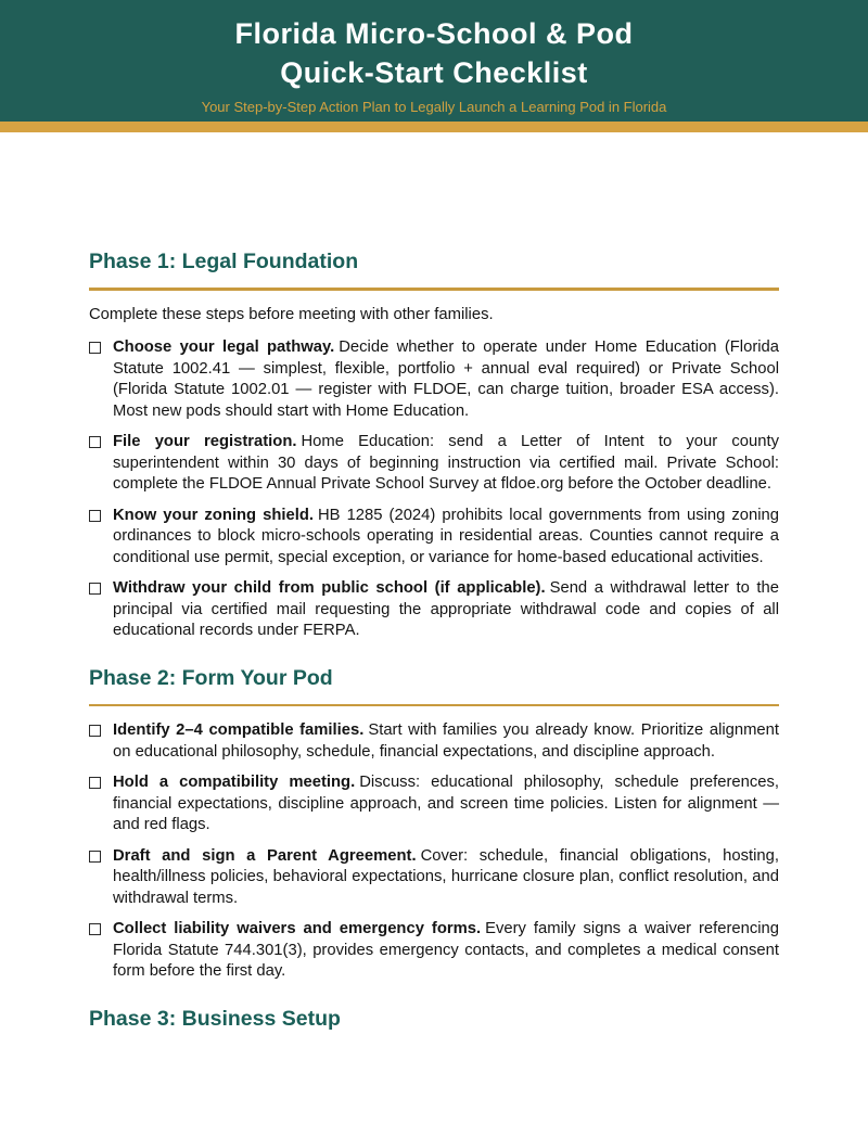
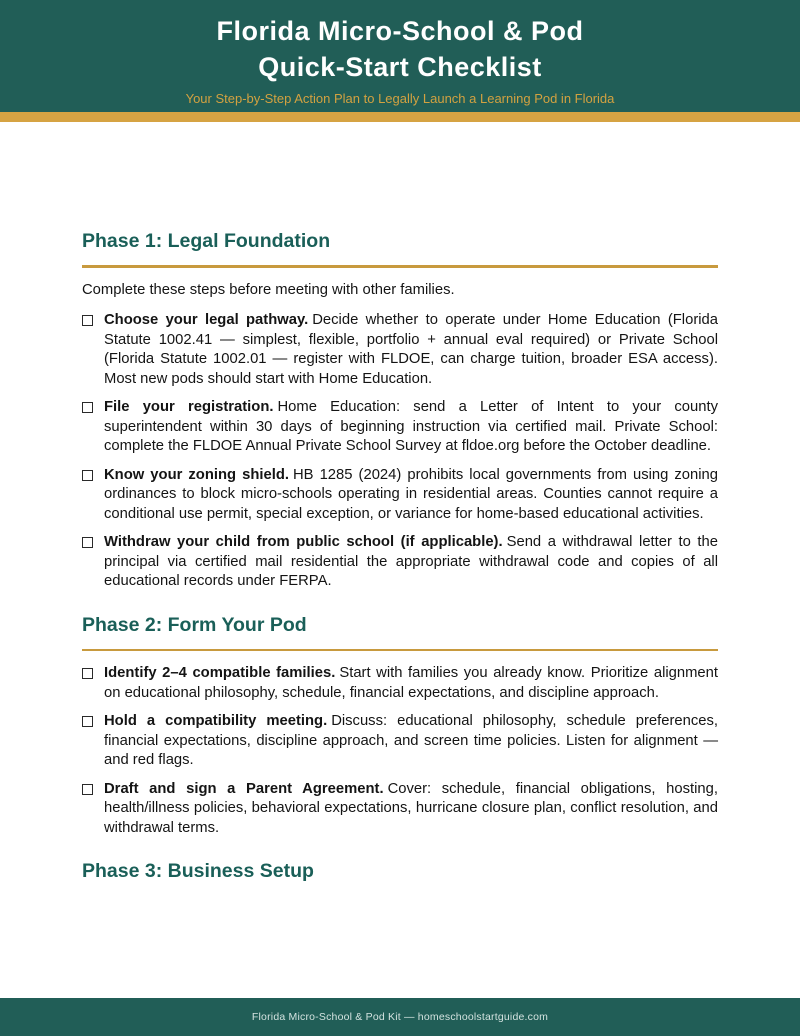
  Florida Micro-School & Pod
  Quick-Start Checklist
  Your Step-by-Step Action Plan to Legally Launch a Learning Pod in Florida
  Phase 1: Legal Foundation
  Complete these steps before meeting with other families.
  Choose your legal pathway. Decide whether to operate under Home Education (Florida Statute 1002.41 — simplest, flexible, portfolio + annual eval required) or Private School (Florida Statute 1002.01 — register with FLDOE, can charge tuition, broader ESA access). Most new pods should start with Home Education.
  File your registration. Home Education: send a Letter of Intent to your county superintendent within 30 days of beginning instruction via certified mail. Private School: complete the FLDOE Annual Private School Survey at fldoe.org before the October deadline.
  Know your zoning shield. HB 1285 (2024) prohibits local governments from using zoning ordinances to block micro-schools operating in residential areas. Counties cannot require a conditional use permit, special exception, or variance for home-based educational activities.
- Withdraw your child from public school (if applicable). Send a withdrawal letter to the principal via certified mail requesting the appropriate withdrawal code and copies of all educational records under FERPA.
+ Withdraw your child from public school (if applicable). Send a withdrawal letter to the principal via certified mail residential the appropriate withdrawal code and copies of all educational records under FERPA.
  Phase 2: Form Your Pod
  Identify 2–4 compatible families. Start with families you already know. Prioritize alignment on educational philosophy, schedule, financial expectations, and discipline approach.
  Hold a compatibility meeting. Discuss: educational philosophy, schedule preferences, financial expectations, discipline approach, and screen time policies. Listen for alignment — and red flags.
  Draft and sign a Parent Agreement. Cover: schedule, financial obligations, hosting, health/illness policies, behavioral expectations, hurricane closure plan, conflict resolution, and withdrawal terms.
- Collect liability waivers and emergency forms. Every family signs a waiver referencing Florida Statute 744.301(3), provides emergency contacts, and completes a medical consent form before the first day.
  Phase 3: Business Setup
+ Florida Micro-School & Pod Kit — homeschoolstartguide.com
